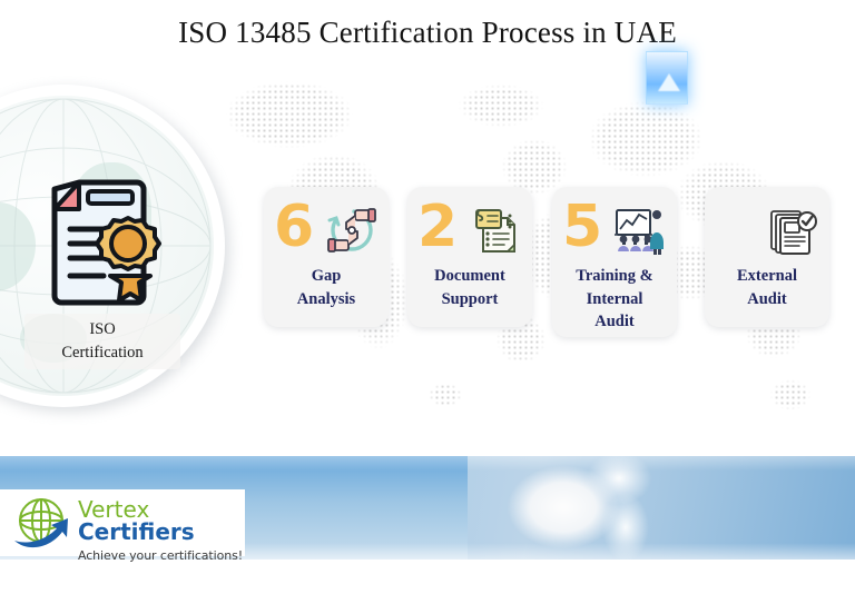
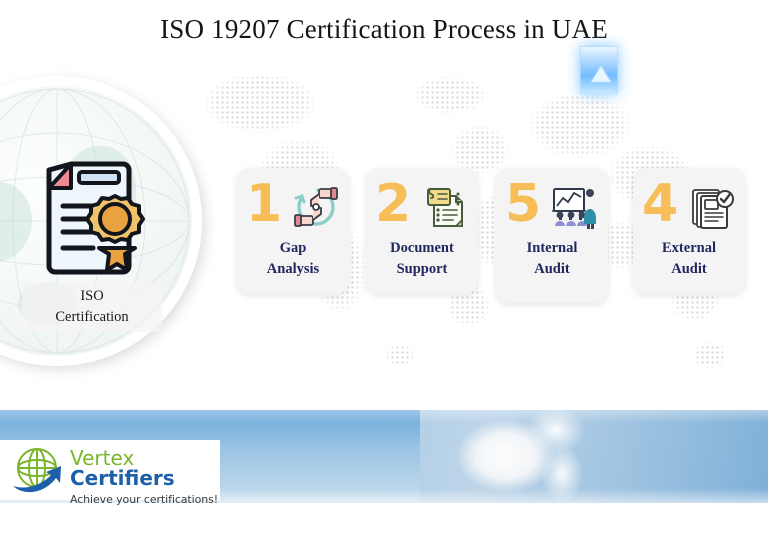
- ISO 13485 Certification Process in UAE
+ ISO 19207 Certification Process in UAE
  ISO
  Certification
- 6
+ 1
  Gap
  Analysis
  2
  Document
  Support
  5
- Training &
  Internal
  Audit
+ 4
  External
  Audit
  Vertex Certifiers
  Achieve your certifications!
